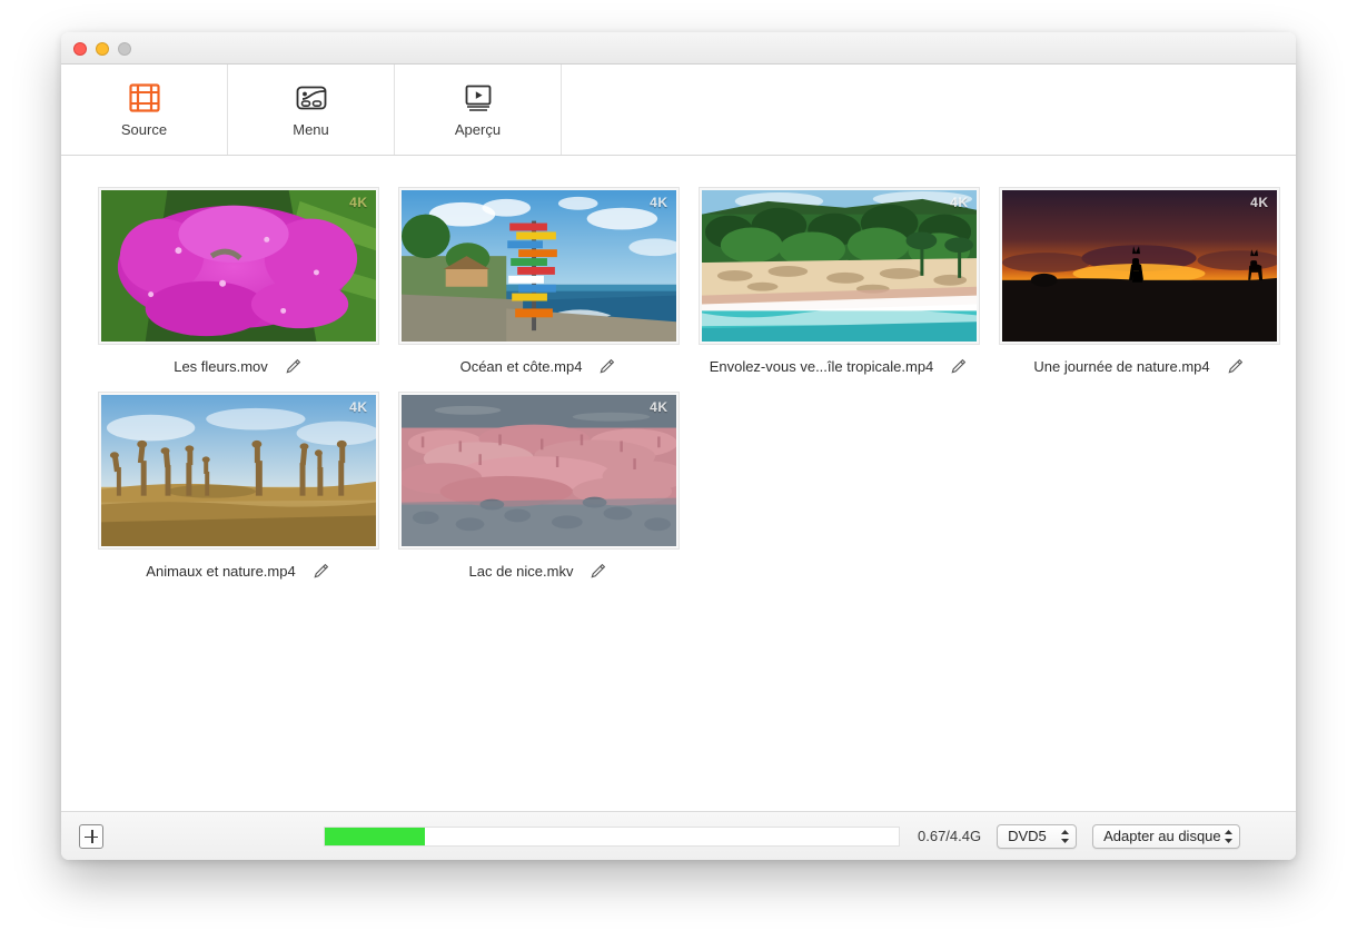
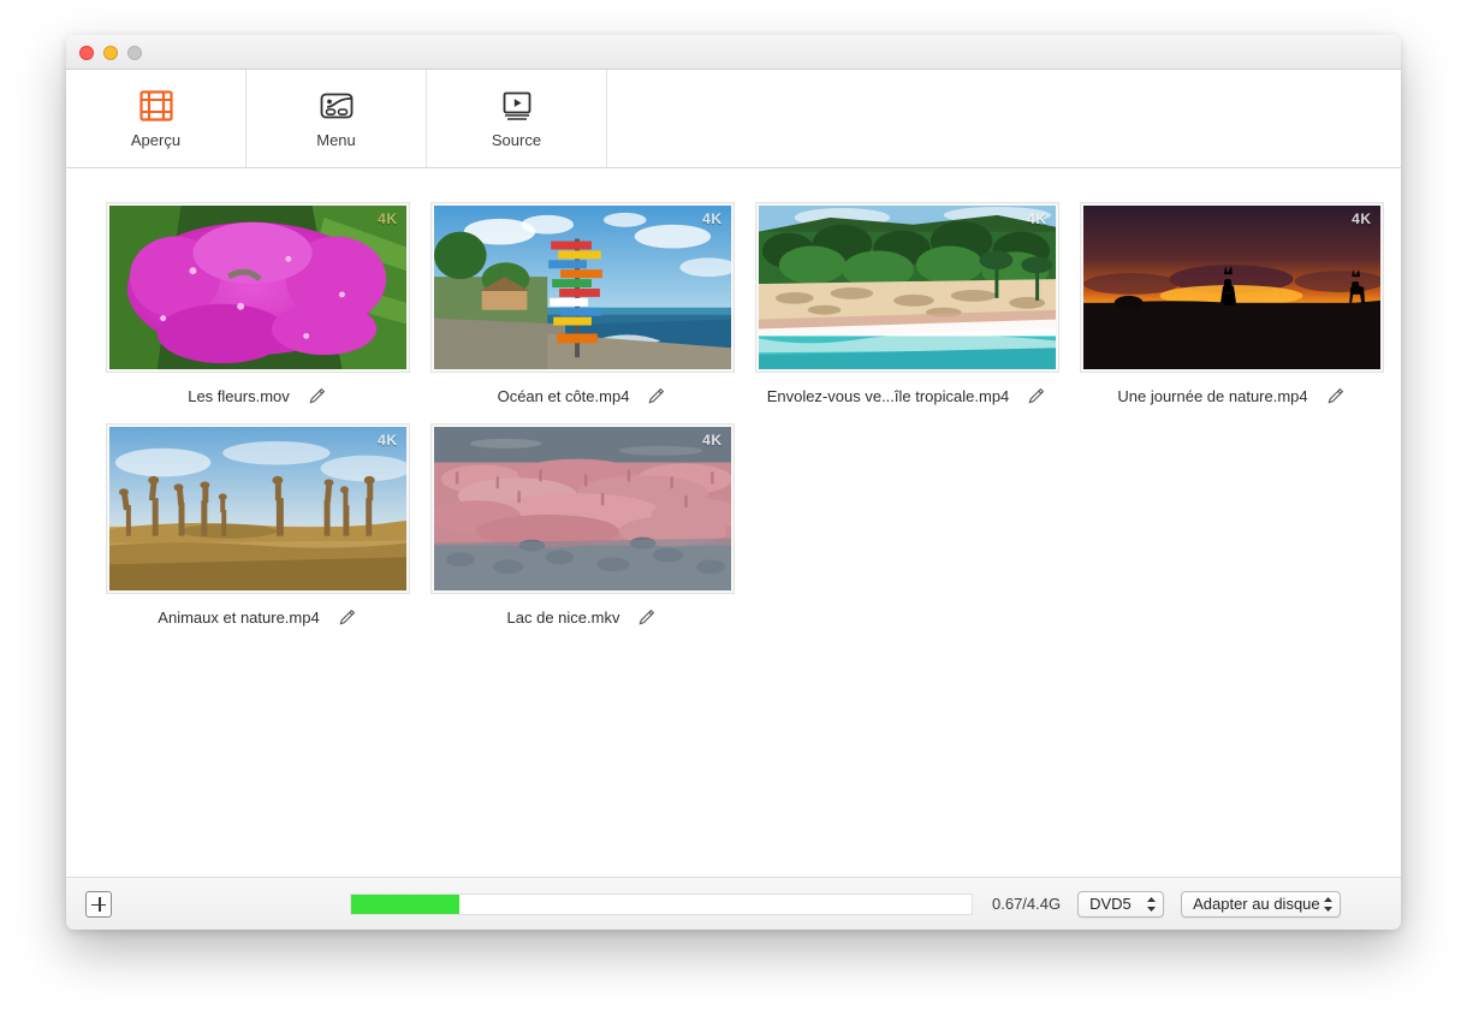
- Source
+ Aperçu
  Menu
- Aperçu
+ Source
  4K
  Les fleurs.mov
  4K
  Océan et côte.mp4
  4K
  Envolez-vous ve...île tropicale.mp4
  4K
  Une journée de nature.mp4
  4K
  Animaux et nature.mp4
  4K
  Lac de nice.mkv
  0.67/4.4G
  DVD5
  Adapter au disque
